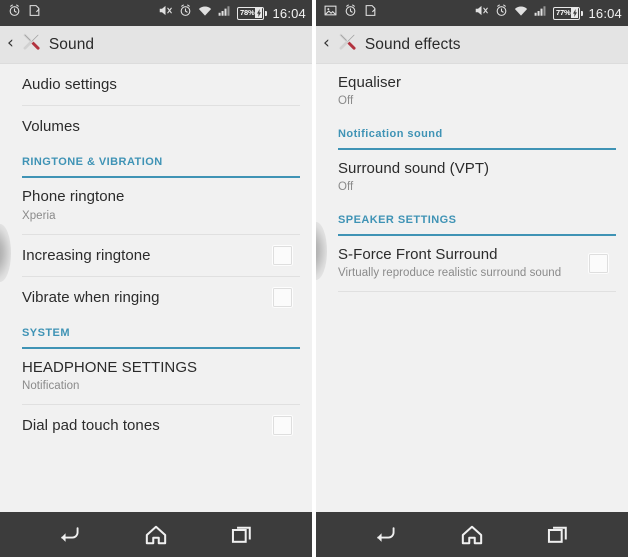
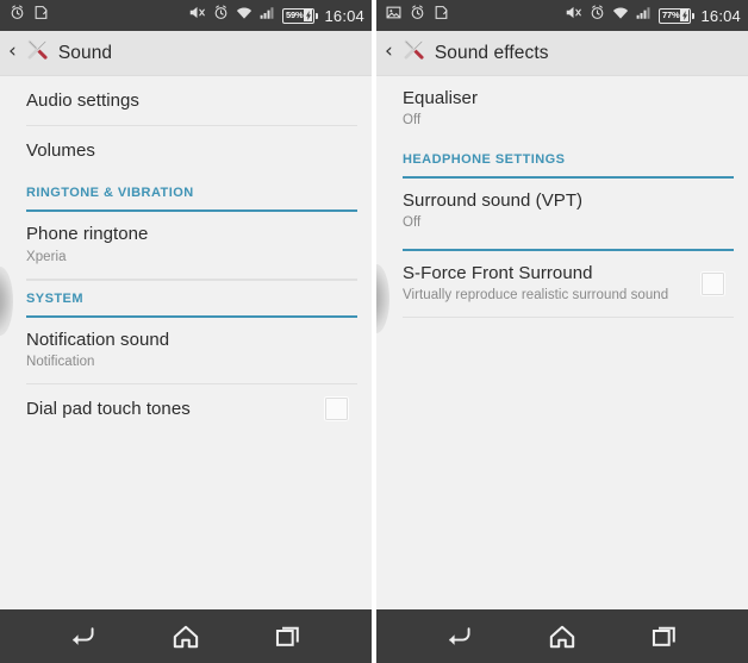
- 78%
+ 59%
  16:04
  ‹
  Sound
  Audio settings
  Volumes
  RINGTONE & VIBRATION
  Phone ringtone
  Xperia
- Increasing ringtone
- Vibrate when ringing
  SYSTEM
- HEADPHONE SETTINGS
+ Notification sound
  Notification
  Dial pad touch tones
  77%
  16:04
  ‹
  Sound effects
  Equaliser
  Off
- Notification sound
+ HEADPHONE SETTINGS
  Surround sound (VPT)
  Off
- SPEAKER SETTINGS
  S-Force Front Surround
  Virtually reproduce realistic surround sound
